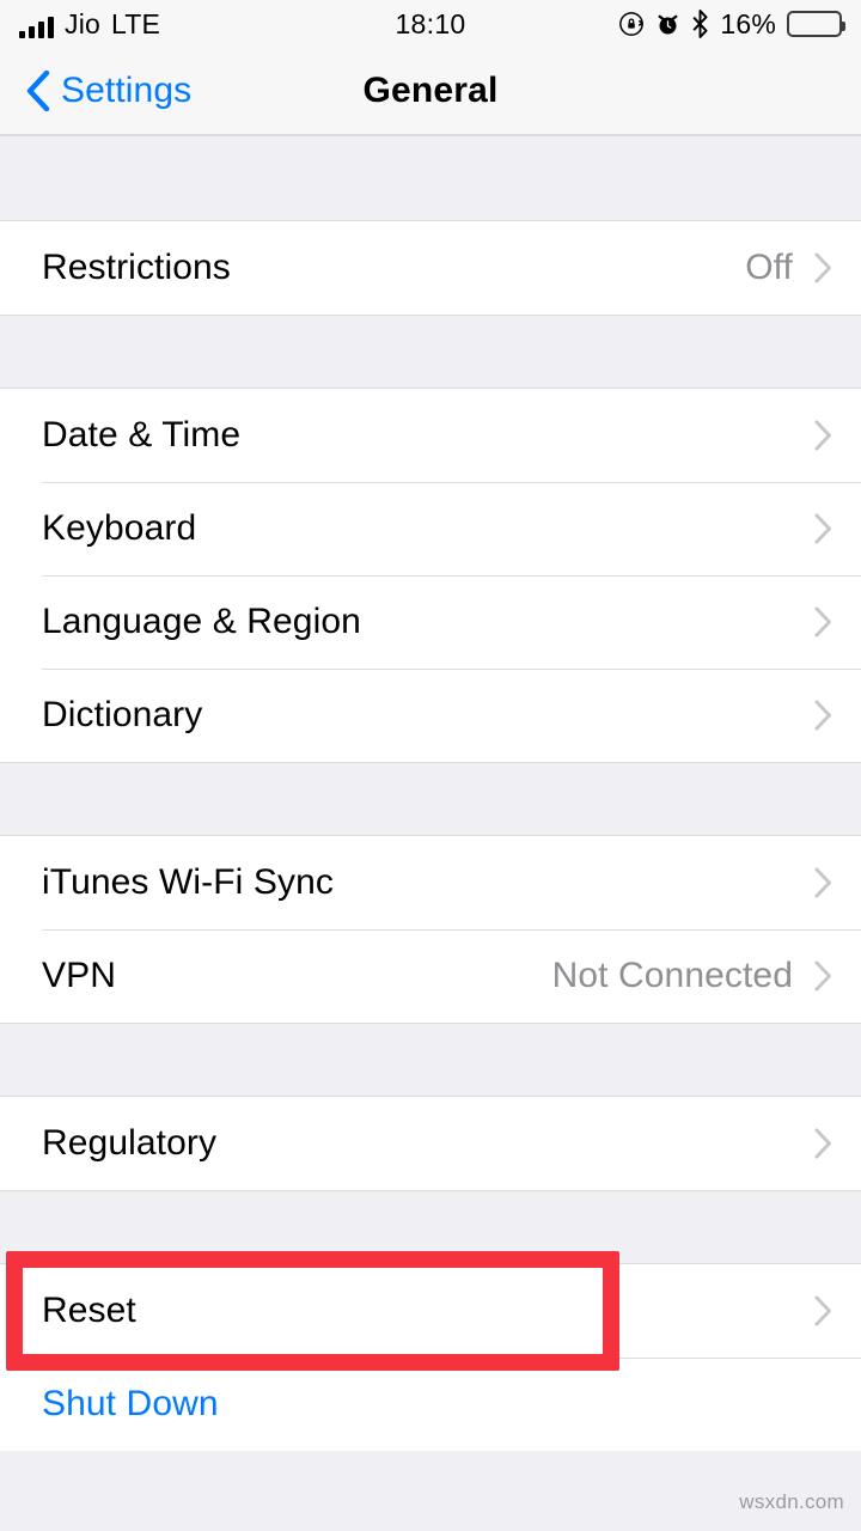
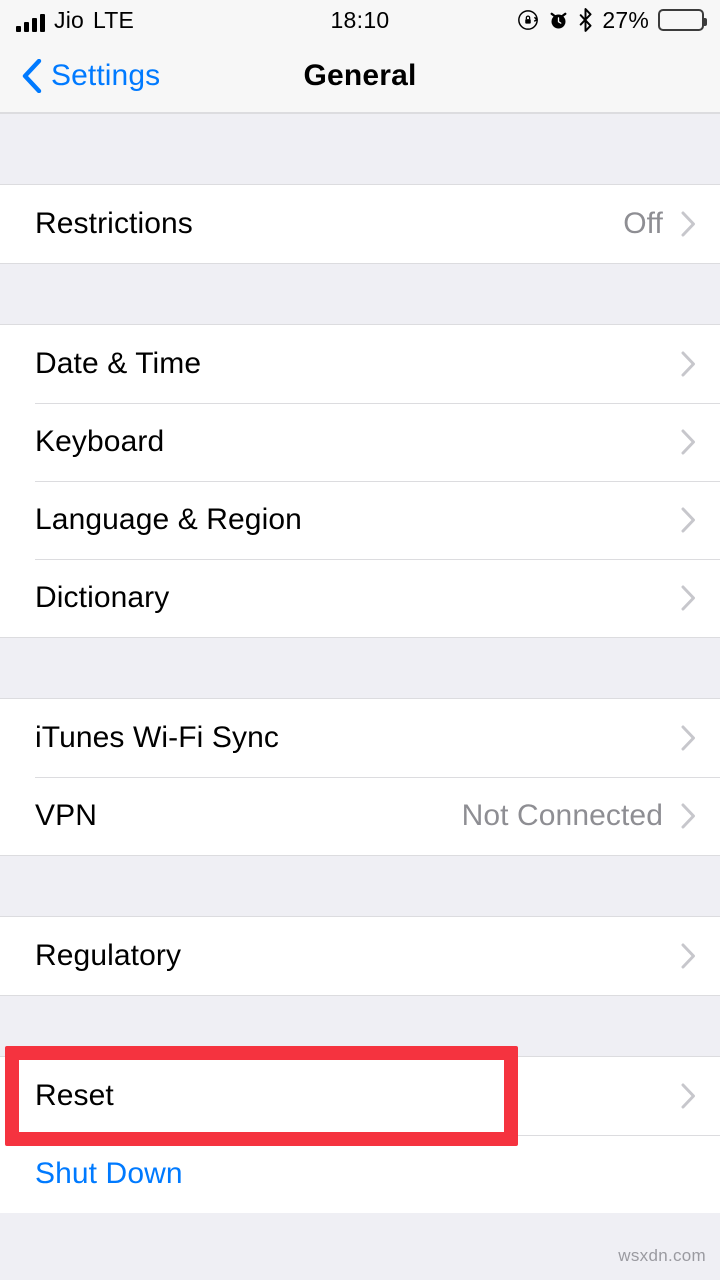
  Jio
  LTE
  18:10
- 16%
+ 27%
  Settings
  General
  Restrictions
  Off
  Date & Time
  Keyboard
  Language & Region
  Dictionary
  iTunes Wi-Fi Sync
  VPN
  Not Connected
  Regulatory
  Reset
  Shut Down
  wsxdn.com
